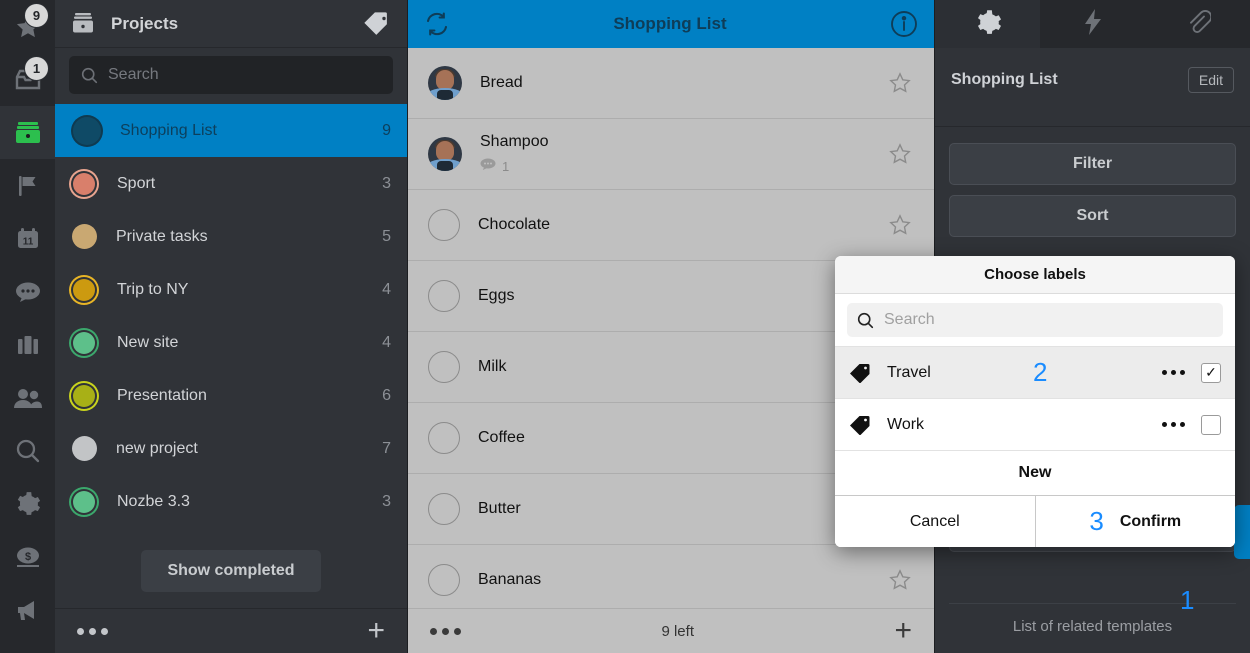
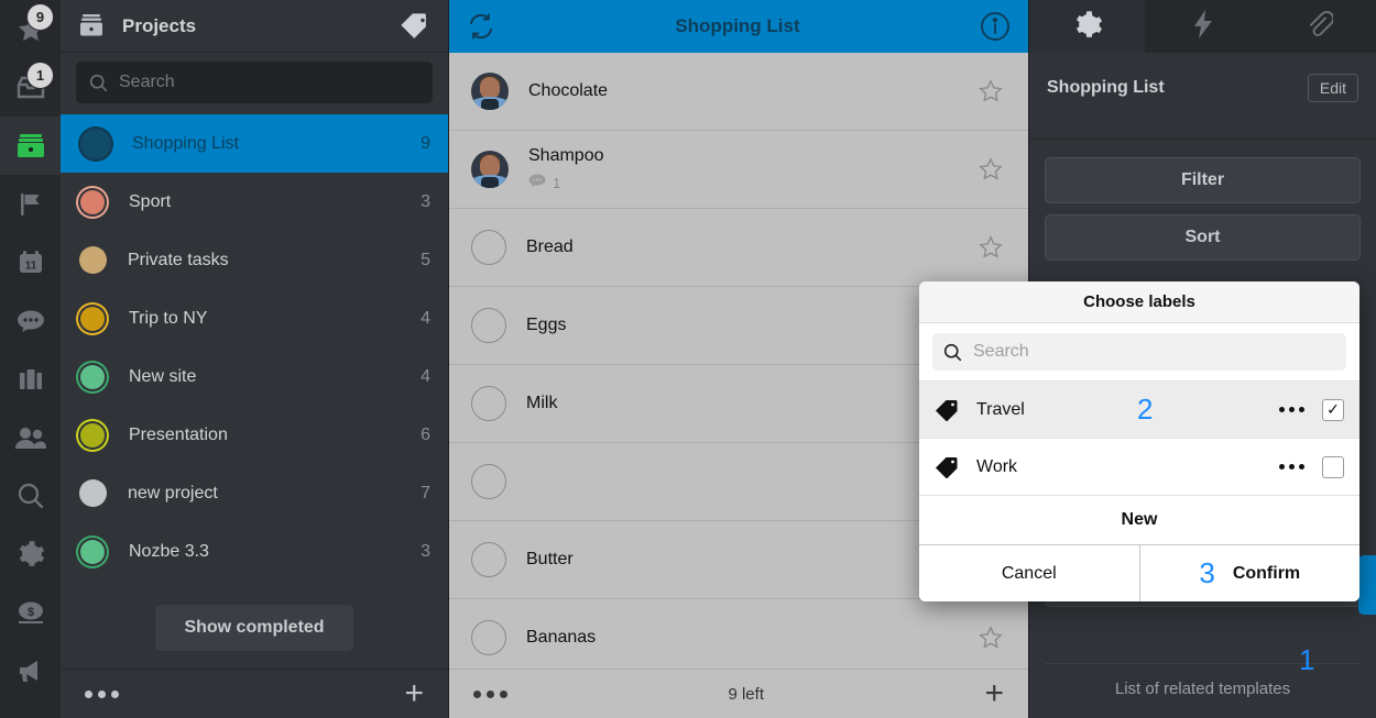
  9
  1
  11
  $
  Projects
  Search
  Shopping List
  9
  Sport
  3
  Private tasks
  5
  Trip to NY
  4
  New site
  4
  Presentation
  6
  new project
  7
  Nozbe 3.3
  3
  Show completed
  +
  Shopping List
- Bread
+ Chocolate
  Shampoo
  1
- Chocolate
+ Bread
  Eggs
  Milk
- Coffee
  Butter
  Bananas
  9 left
  +
  Shopping List
  Edit
  Filter
  Sort
  List of related templates
  1
  Choose labels
  Search
  Travel
  2
  ✓
  Work
  New
  Cancel
  3
  Confirm
